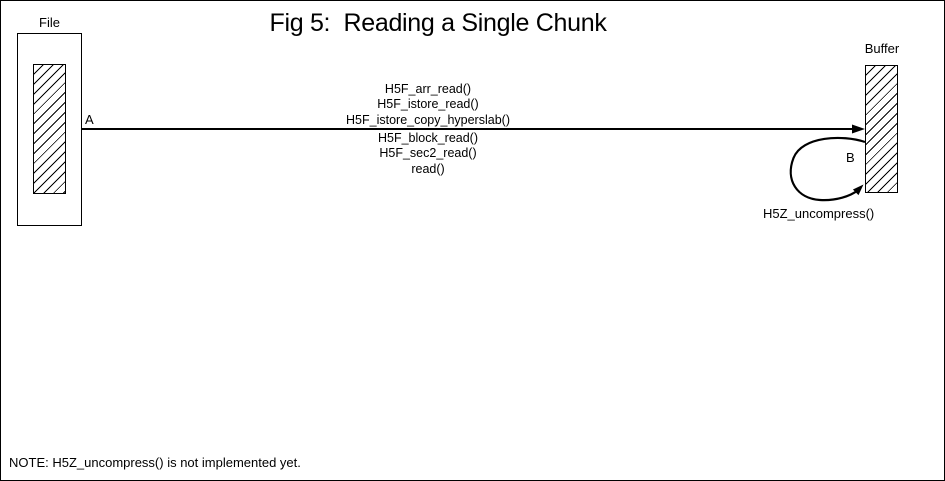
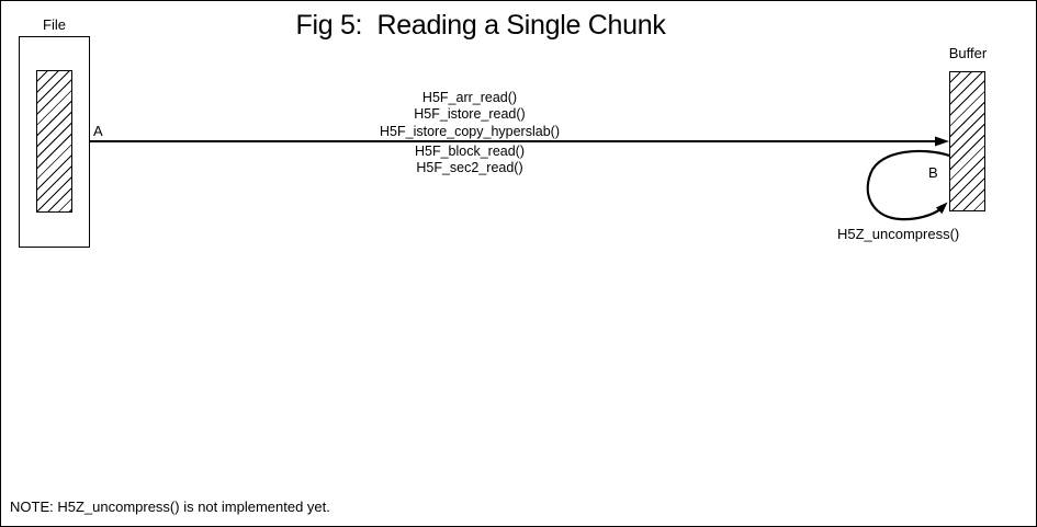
  Fig 5: Reading a Single Chunk
  File
  Buffer
  A
  B
  H5F_arr_read()
  H5F_istore_read()
  H5F_istore_copy_hyperslab()
  H5F_block_read()
  H5F_sec2_read()
- read()
  H5Z_uncompress()
  NOTE: H5Z_uncompress() is not implemented yet.
